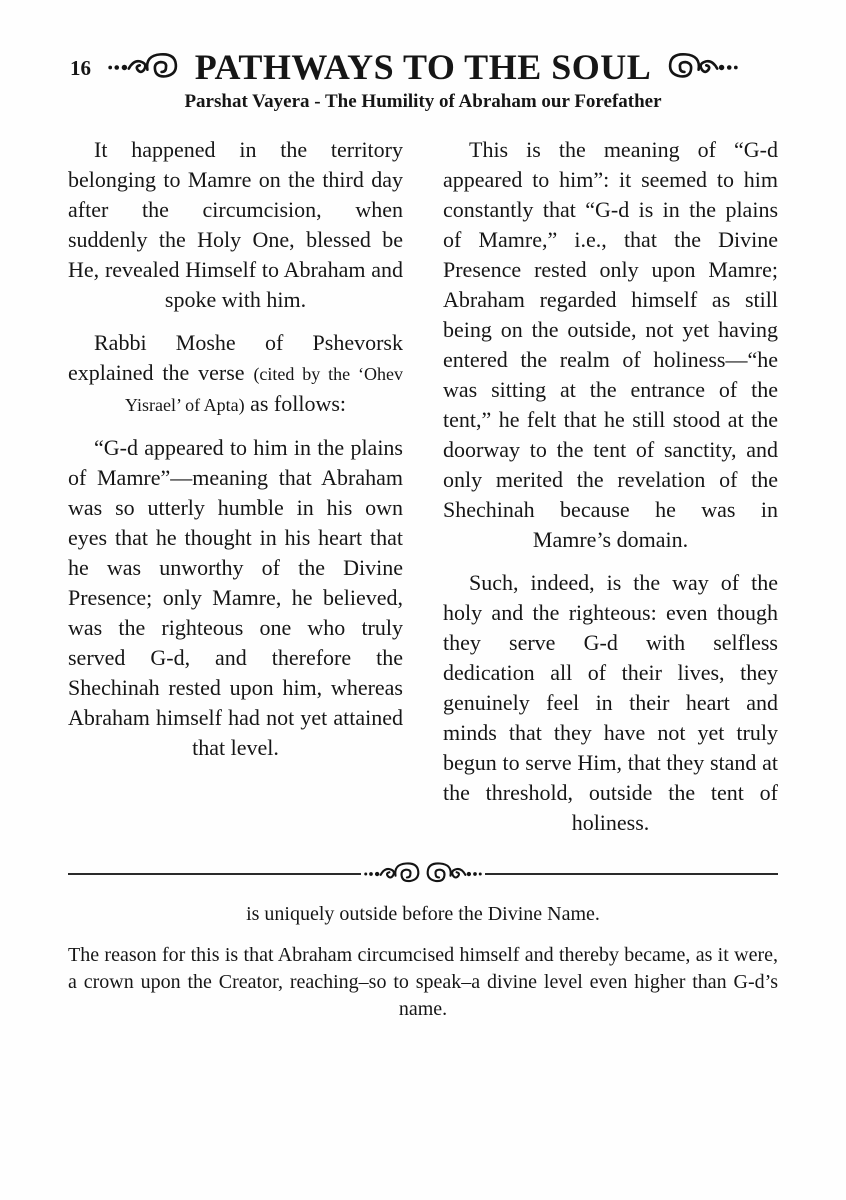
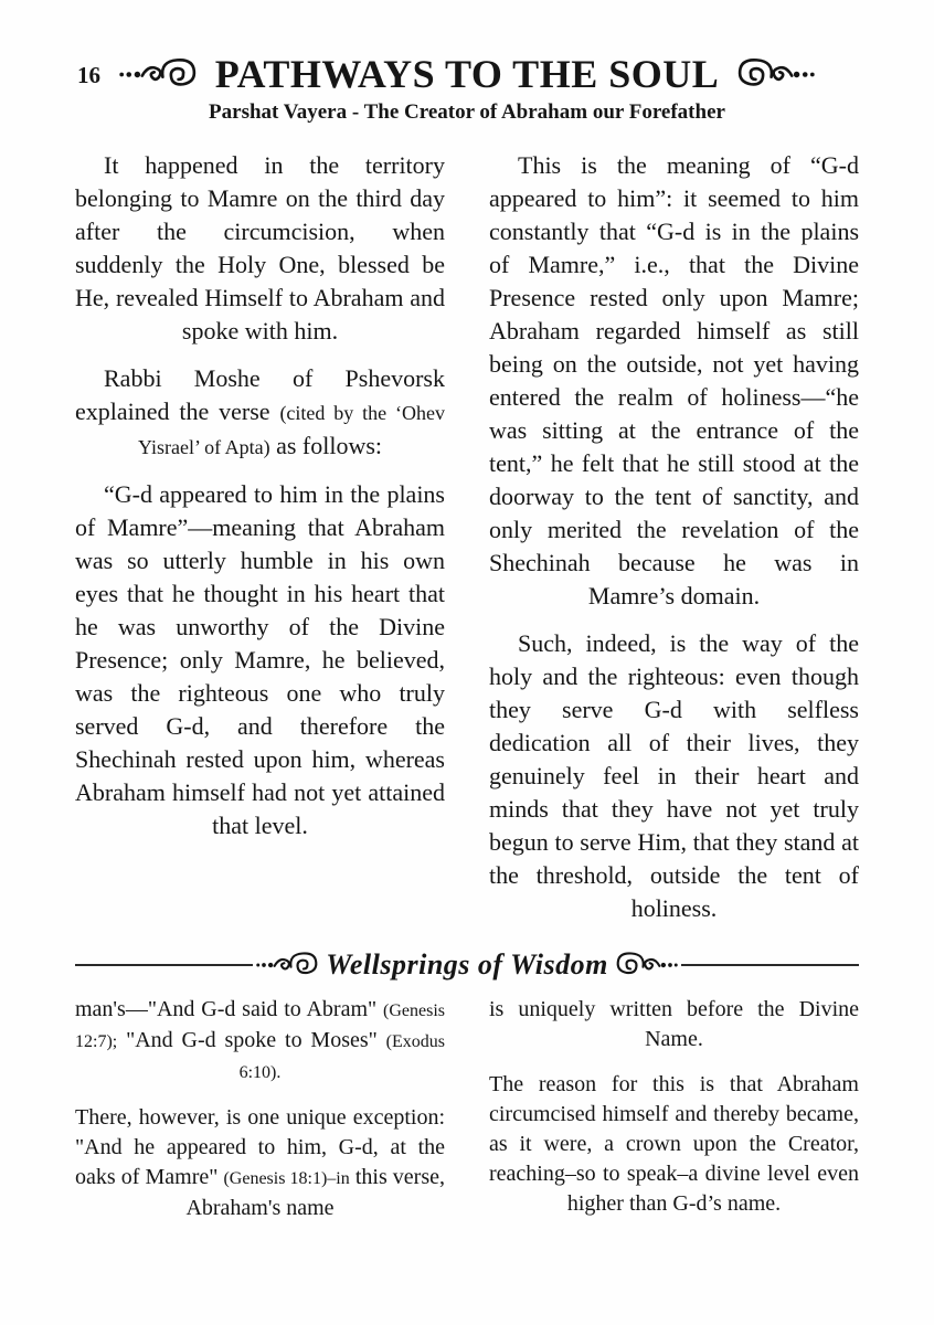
  16
  PATHWAYS TO THE SOUL
- Parshat Vayera - The Humility of Abraham our Forefather
+ Parshat Vayera - The Creator of Abraham our Forefather
  It happened in the territory belonging to Mamre on the third day after the circumcision, when suddenly the Holy One, blessed be He, revealed Himself to Abraham and spoke with him.
  Rabbi Moshe of Pshevorsk explained the verse (cited by the ‘Ohev Yisrael’ of Apta) as follows:
  “G-d appeared to him in the plains of Mamre”—meaning that Abraham was so utterly humble in his own eyes that he thought in his heart that he was unworthy of the Divine Presence; only Mamre, he believed, was the righteous one who truly served G-d, and therefore the Shechinah rested upon him, whereas Abraham himself had not yet attained that level.
  This is the meaning of “G-d appeared to him”: it seemed to him constantly that “G-d is in the plains of Mamre,” i.e., that the Divine Presence rested only upon Mamre; Abraham regarded himself as still being on the outside, not yet having entered the realm of holiness—“he was sitting at the entrance of the tent,” he felt that he still stood at the doorway to the tent of sanctity, and only merited the revelation of the Shechinah because he was in Mamre’s domain.
  Such, indeed, is the way of the holy and the righteous: even though they serve G-d with selfless dedication all of their lives, they genuinely feel in their heart and minds that they have not yet truly begun to serve Him, that they stand at the threshold, outside the tent of holiness.
+ Wellsprings of Wisdom
+ man's—"And G-d said to Abram" (Genesis 12:7); "And G-d spoke to Moses" (Exodus 6:10).
+ There, however, is one unique exception: "And he appeared to him, G-d, at the oaks of Mamre" (Genesis 18:1)–in this verse, Abraham's name
- is uniquely outside before the Divine Name.
+ is uniquely written before the Divine Name.
  The reason for this is that Abraham circumcised himself and thereby became, as it were, a crown upon the Creator, reaching–so to speak–a divine level even higher than G-d’s name.
